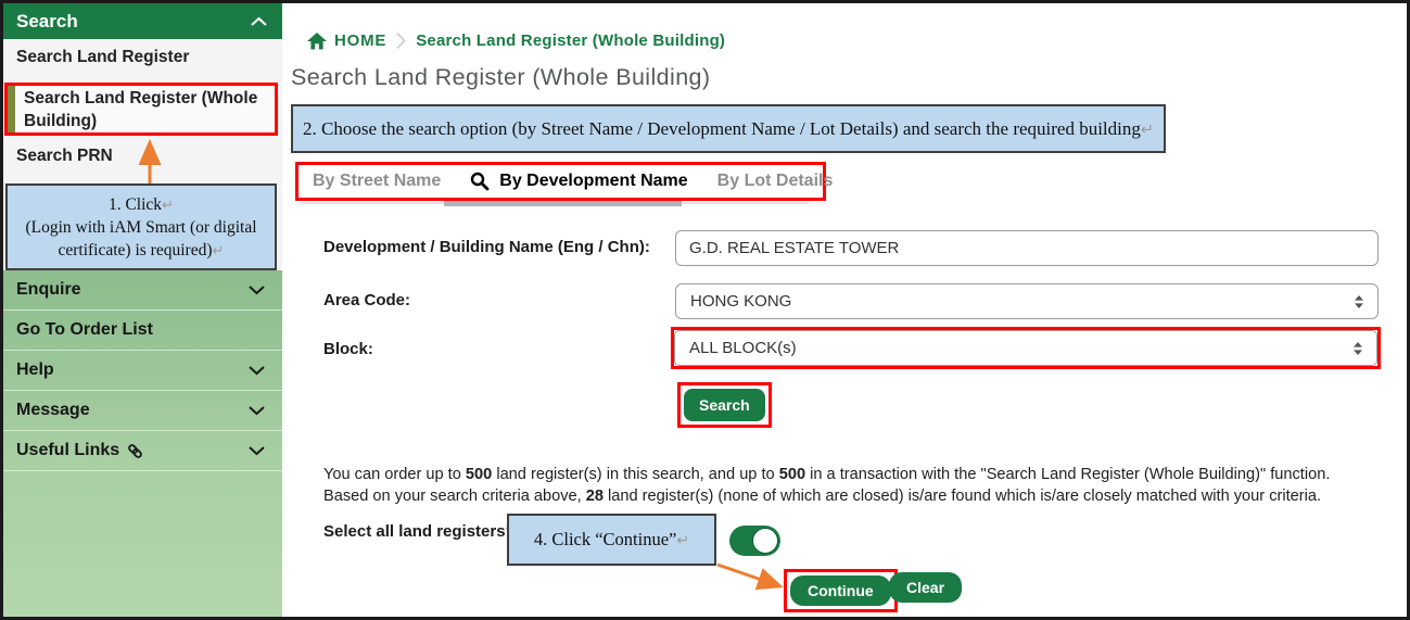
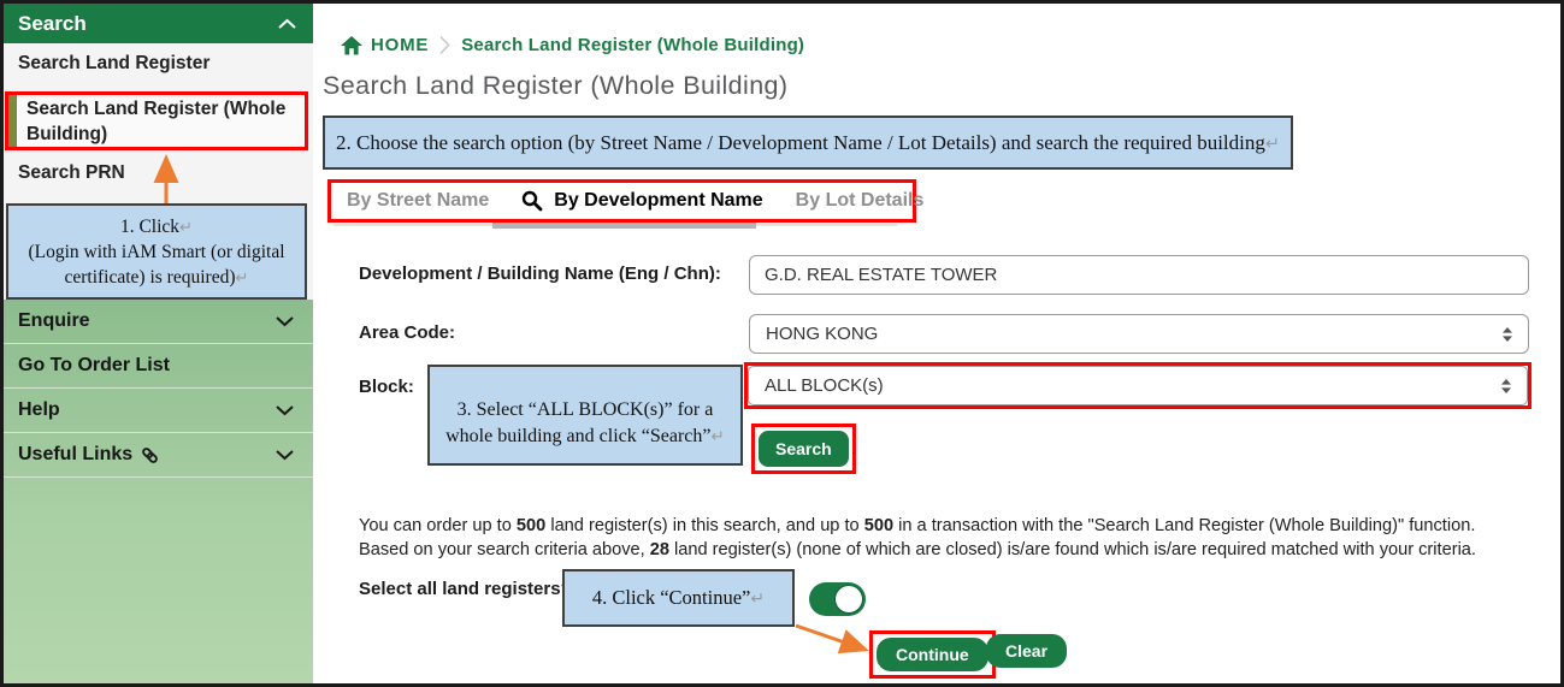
  Search
  Search Land Register
  Search Land Register (Whole Building)
  Search PRN
  1. Click↵
  (Login with iAM Smart (or digital certificate) is required)↵
  Enquire
  Go To Order List
  Help
- Message
  Useful Links
  HOME
  Search Land Register (Whole Building)
  Search Land Register (Whole Building)
  2. Choose the search option (by Street Name / Development Name / Lot Details) and search the required building↵
  By Street Name
  By Development Name
  By Lot Details
  Development / Building Name (Eng / Chn):
  G.D. REAL ESTATE TOWER
  Area Code:
  HONG KONG
  Block:
+ 3. Select “ALL BLOCK(s)” for a
+ whole building and click “Search”↵
  ALL BLOCK(s)
  Search
  You can order up to 500 land register(s) in this search, and up to 500 in a transaction with the "Search Land Register (Whole Building)" function.
- Based on your search criteria above, 28 land register(s) (none of which are closed) is/are found which is/are closely matched with your criteria.
+ Based on your search criteria above, 28 land register(s) (none of which are closed) is/are found which is/are required matched with your criteria.
  Select all land registers
  4. Click “Continue”↵
  Continue
  Clear
